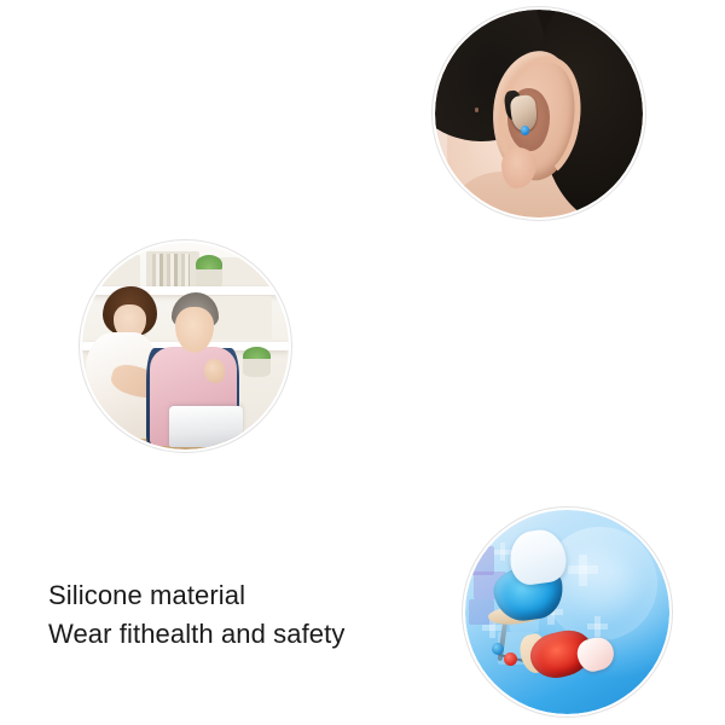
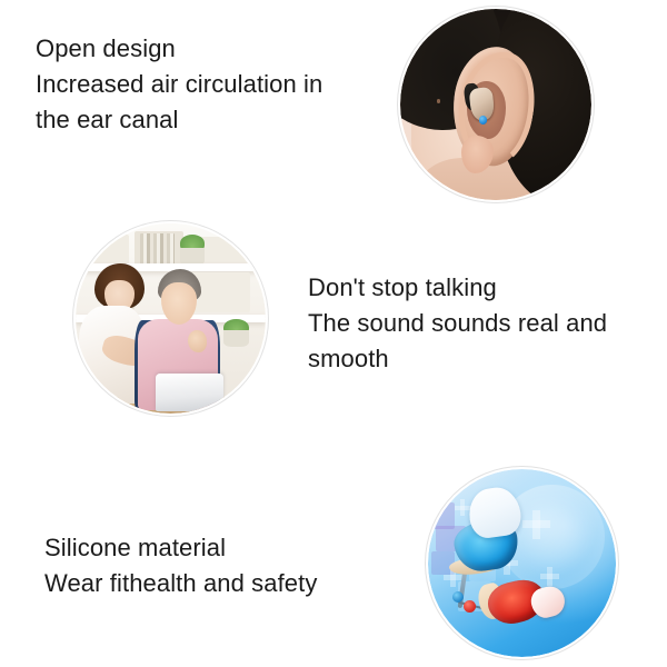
+ Open design
+ Increased air circulation in
+ the ear canal
+ Don't stop talking
+ The sound sounds real and
+ smooth
  Silicone material
  Wear fithealth and safety
